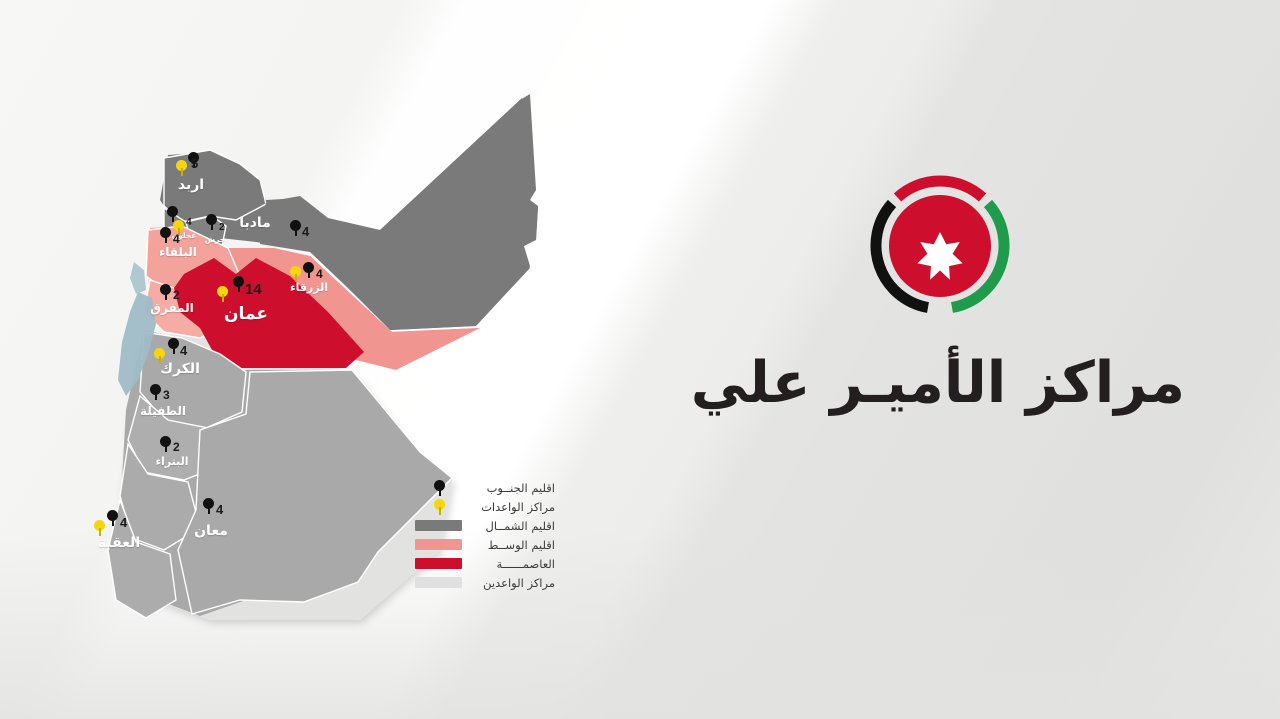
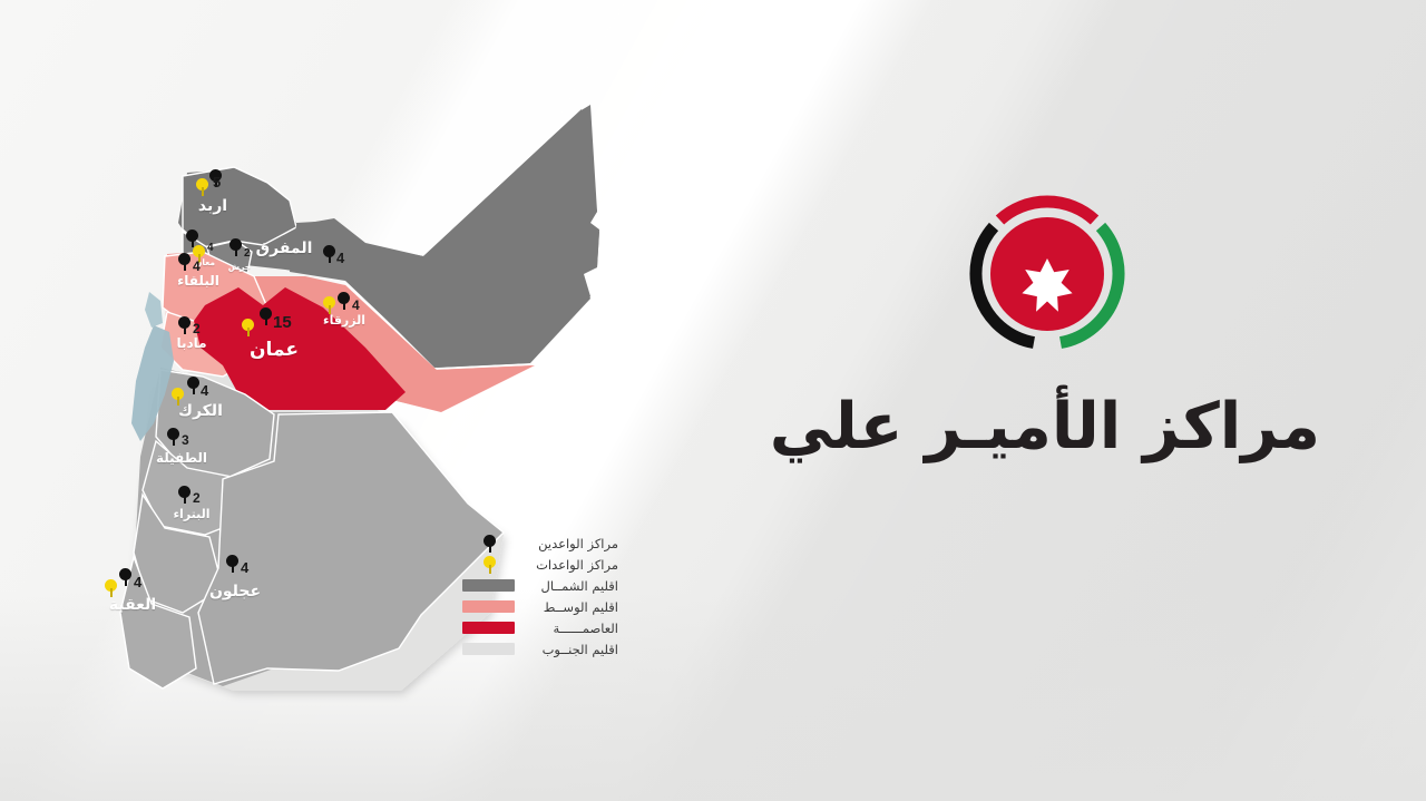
  5
  اربد
  4
- عجلون
+ معان
  2
  جرش
  4
- مادبا
+ المفرق
  4
  البلقاء
  4
  الزرقاء
- 14
+ 15
  عمان
  2
- المفرق
+ مادبا
  4
  الكرك
  3
  الطفيلة
  2
  البتراء
  4
- معان
+ عجلون
  4
  العقبة
- اقليم الجنــوب
+ مراكز الواعدين
  مراكز الواعدات
  اقليم الشمــال
  اقليم الوســط
  العاصمــــــة
- مراكز الواعدين
+ اقليم الجنــوب
  مراكز الأميـر علي
